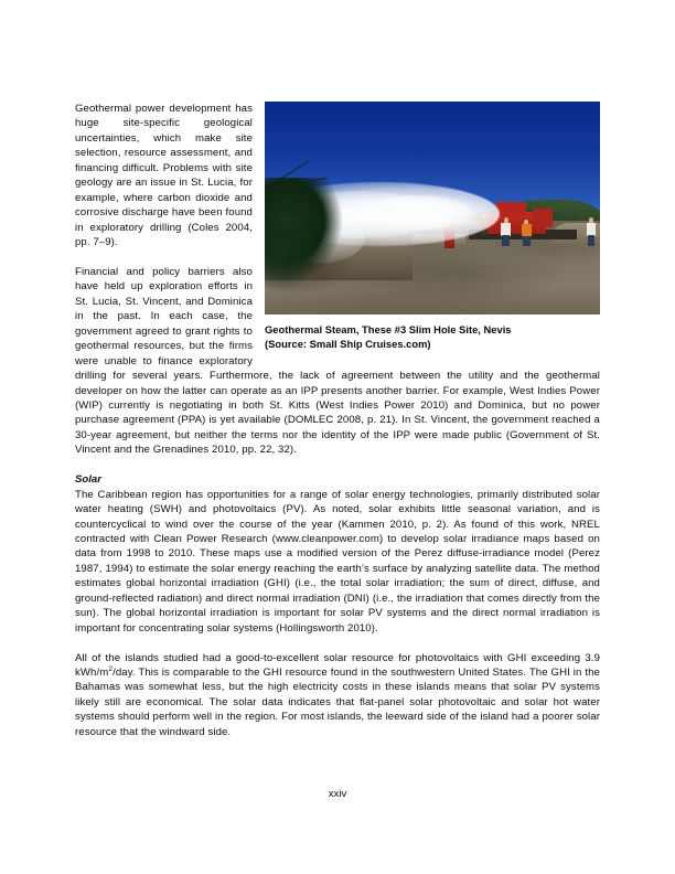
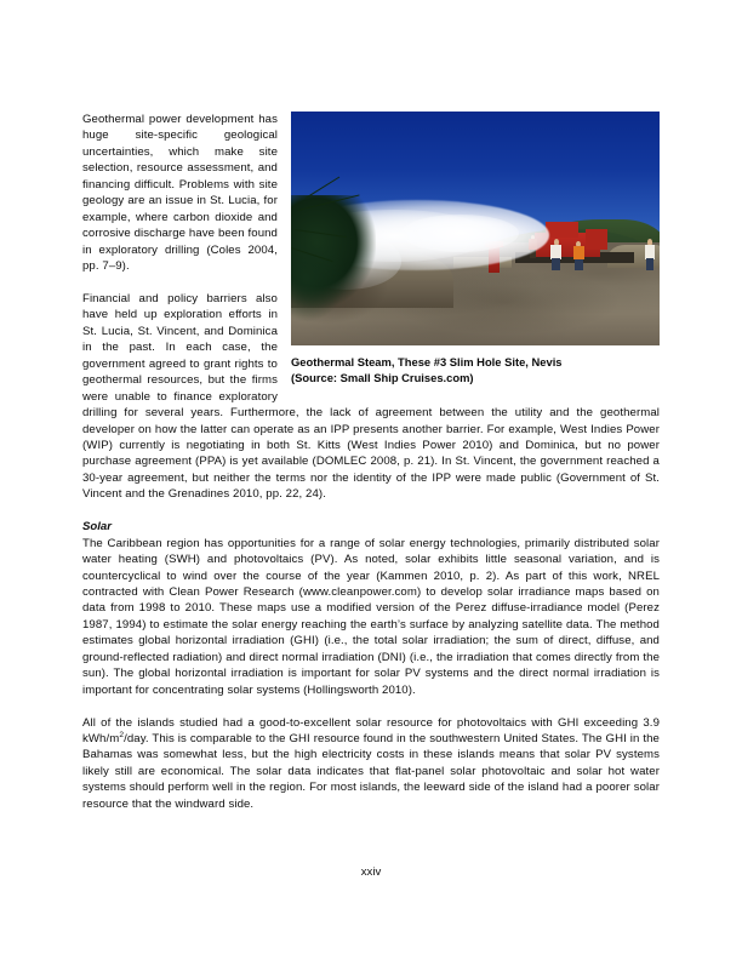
  Geothermal Steam, These #3 Slim Hole Site, Nevis
  (Source: Small Ship Cruises.com)
  Geothermal power development has huge site-specific geological uncertainties, which make site selection, resource assessment, and financing difficult. Problems with site geology are an issue in St. Lucia, for example, where carbon dioxide and corrosive discharge have been found in exploratory drilling (Coles 2004, pp. 7–9).
- Financial and policy barriers also have held up exploration efforts in St. Lucia, St. Vincent, and Dominica in the past. In each case, the government agreed to grant rights to geothermal resources, but the firms were unable to finance exploratory drilling for several years. Furthermore, the lack of agreement between the utility and the geothermal developer on how the latter can operate as an IPP presents another barrier. For example, West Indies Power (WIP) currently is negotiating in both St. Kitts (West Indies Power 2010) and Dominica, but no power purchase agreement (PPA) is yet available (DOMLEC 2008, p. 21). In St. Vincent, the government reached a 30-year agreement, but neither the terms nor the identity of the IPP were made public (Government of St. Vincent and the Grenadines 2010, pp. 22, 32).
+ Financial and policy barriers also have held up exploration efforts in St. Lucia, St. Vincent, and Dominica in the past. In each case, the government agreed to grant rights to geothermal resources, but the firms were unable to finance exploratory drilling for several years. Furthermore, the lack of agreement between the utility and the geothermal developer on how the latter can operate as an IPP presents another barrier. For example, West Indies Power (WIP) currently is negotiating in both St. Kitts (West Indies Power 2010) and Dominica, but no power purchase agreement (PPA) is yet available (DOMLEC 2008, p. 21). In St. Vincent, the government reached a 30-year agreement, but neither the terms nor the identity of the IPP were made public (Government of St. Vincent and the Grenadines 2010, pp. 22, 24).
  Solar
- The Caribbean region has opportunities for a range of solar energy technologies, primarily distributed solar water heating (SWH) and photovoltaics (PV). As noted, solar exhibits little seasonal variation, and is countercyclical to wind over the course of the year (Kammen 2010, p. 2). As found of this work, NREL contracted with Clean Power Research (www.cleanpower.com) to develop solar irradiance maps based on data from 1998 to 2010. These maps use a modified version of the Perez diffuse-irradiance model (Perez 1987, 1994) to estimate the solar energy reaching the earth’s surface by analyzing satellite data. The method estimates global horizontal irradiation (GHI) (i.e., the total solar irradiation; the sum of direct, diffuse, and ground-reflected radiation) and direct normal irradiation (DNI) (i.e., the irradiation that comes directly from the sun). The global horizontal irradiation is important for solar PV systems and the direct normal irradiation is important for concentrating solar systems (Hollingsworth 2010).
+ The Caribbean region has opportunities for a range of solar energy technologies, primarily distributed solar water heating (SWH) and photovoltaics (PV). As noted, solar exhibits little seasonal variation, and is countercyclical to wind over the course of the year (Kammen 2010, p. 2). As part of this work, NREL contracted with Clean Power Research (www.cleanpower.com) to develop solar irradiance maps based on data from 1998 to 2010. These maps use a modified version of the Perez diffuse-irradiance model (Perez 1987, 1994) to estimate the solar energy reaching the earth’s surface by analyzing satellite data. The method estimates global horizontal irradiation (GHI) (i.e., the total solar irradiation; the sum of direct, diffuse, and ground-reflected radiation) and direct normal irradiation (DNI) (i.e., the irradiation that comes directly from the sun). The global horizontal irradiation is important for solar PV systems and the direct normal irradiation is important for concentrating solar systems (Hollingsworth 2010).
  All of the islands studied had a good-to-excellent solar resource for photovoltaics with GHI exceeding 3.9 kWh/m /day. This is comparable to the GHI resource found in the southwestern United States. The GHI in the Bahamas was somewhat less, but the high electricity costs in these islands means that solar PV systems likely still are economical. The solar data indicates that flat-panel solar photovoltaic and solar hot water systems should perform well in the region. For most islands, the leeward side of the island had a poorer solar resource that the windward side.
  xxiv
